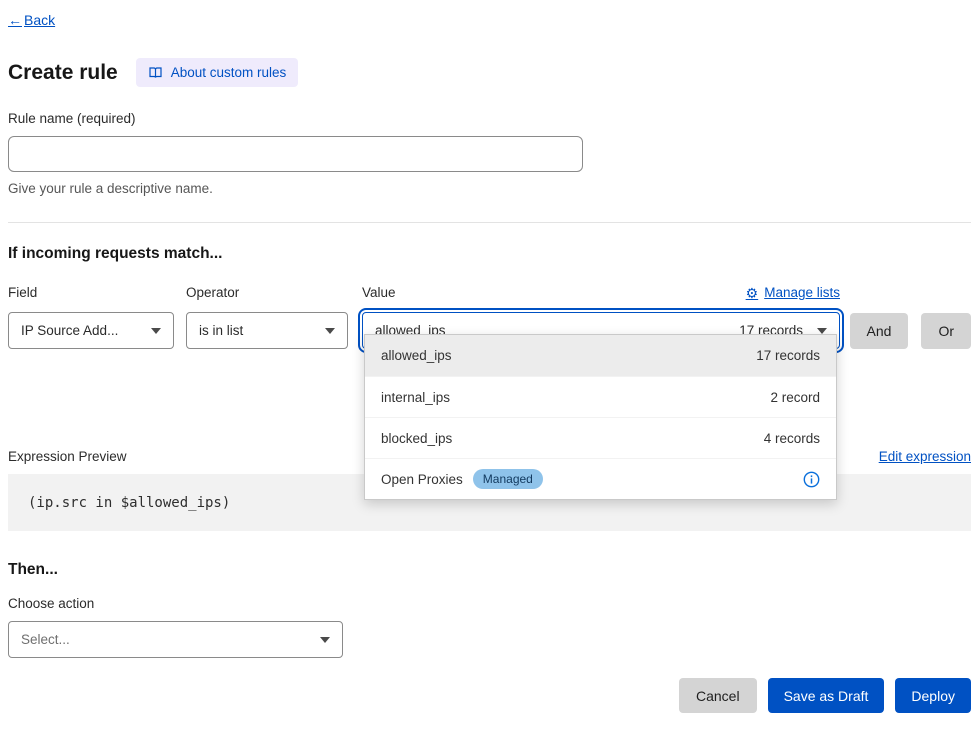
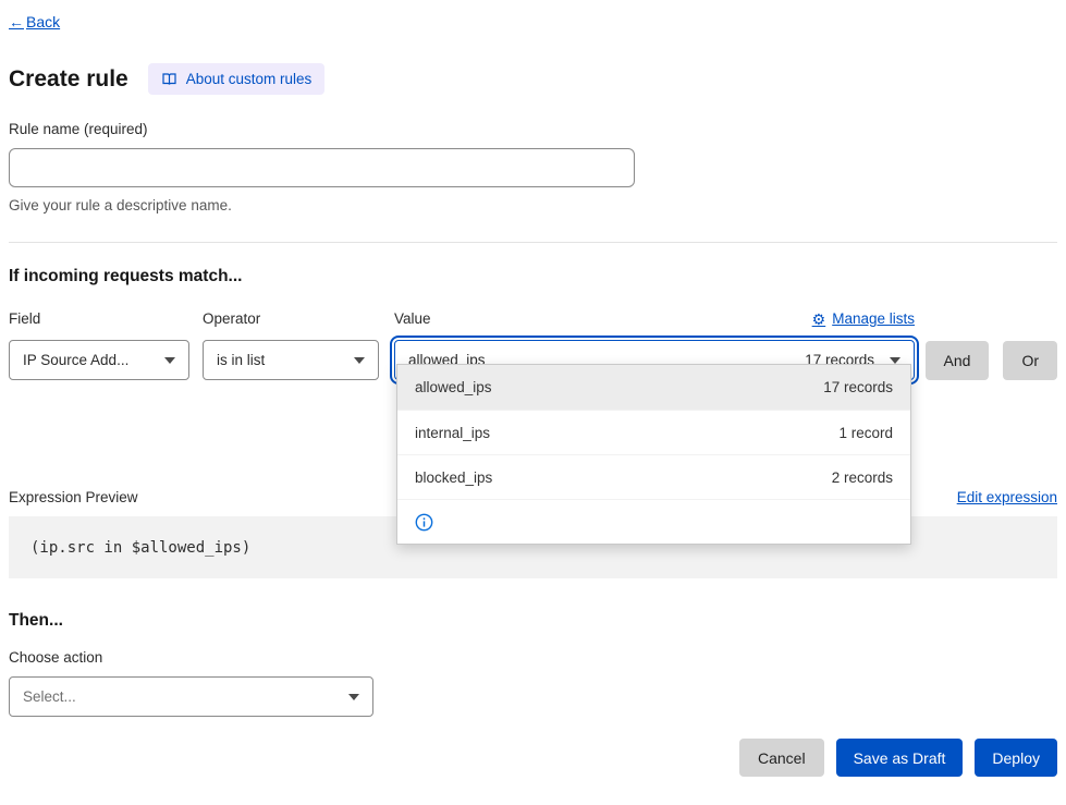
  ←
  Back
  Create rule
  About custom rules
  Rule name (required)
  Give your rule a descriptive name.
  If incoming requests match...
  Field
  IP Source Add...
  Operator
  is in list
  Value
  ⚙
  Manage lists
  allowed_ips
  17 records
  allowed_ips
  17 records
  internal_ips
- 2 record
+ 1 record
  blocked_ips
- 4 records
+ 2 records
- Open Proxies
- Managed
  And
  Or
  Expression Preview
  Edit expression
  (ip.src in $allowed_ips)
  Then...
  Choose action
  Select...
  Cancel
  Save as Draft
  Deploy
